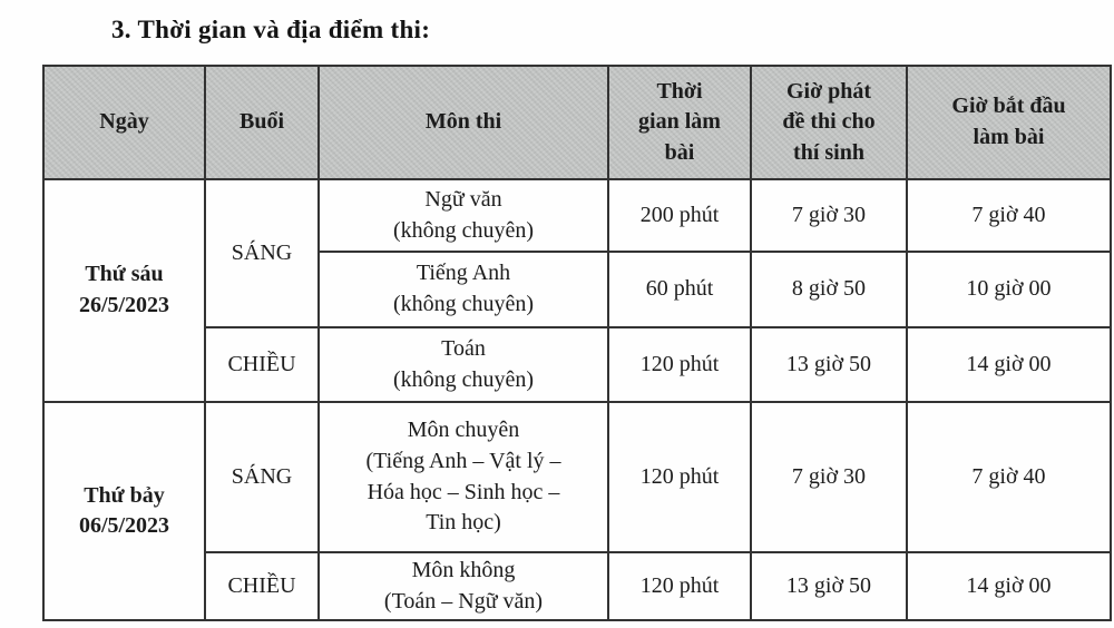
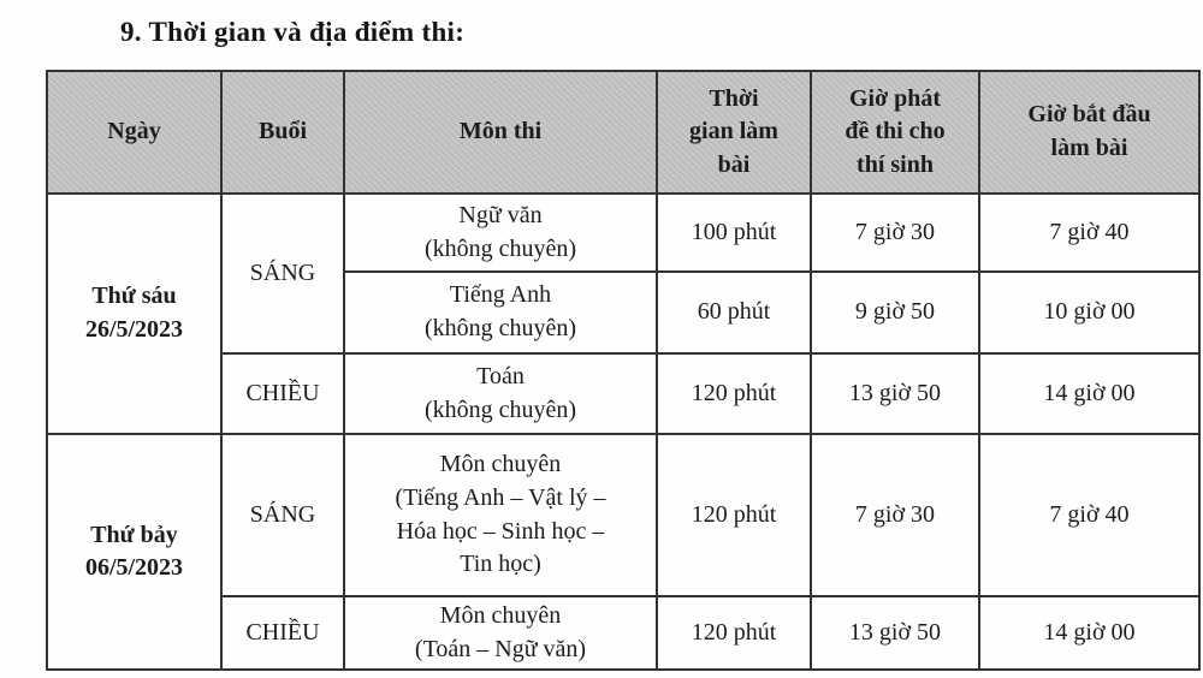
- 3. Thời gian và địa điểm thi:
+ 9. Thời gian và địa điểm thi:
  Ngày	Buổi	Môn thi	Thời gian làm bài	Giờ phát đề thi cho thí sinh	Giờ bắt đầu làm bài
- Thứ sáu 26/5/2023	SÁNG	Ngữ văn (không chuyên)	200 phút	7 giờ 30	7 giờ 40
+ Thứ sáu 26/5/2023	SÁNG	Ngữ văn (không chuyên)	100 phút	7 giờ 30	7 giờ 40
- Tiếng Anh (không chuyên)	60 phút	8 giờ 50	10 giờ 00
+ Tiếng Anh (không chuyên)	60 phút	9 giờ 50	10 giờ 00
  CHIỀU	Toán (không chuyên)	120 phút	13 giờ 50	14 giờ 00
  Thứ bảy 06/5/2023	SÁNG	Môn chuyên (Tiếng Anh – Vật lý – Hóa học – Sinh học – Tin học)	120 phút	7 giờ 30	7 giờ 40
- CHIỀU	Môn không (Toán – Ngữ văn)	120 phút	13 giờ 50	14 giờ 00
+ CHIỀU	Môn chuyên (Toán – Ngữ văn)	120 phút	13 giờ 50	14 giờ 00
